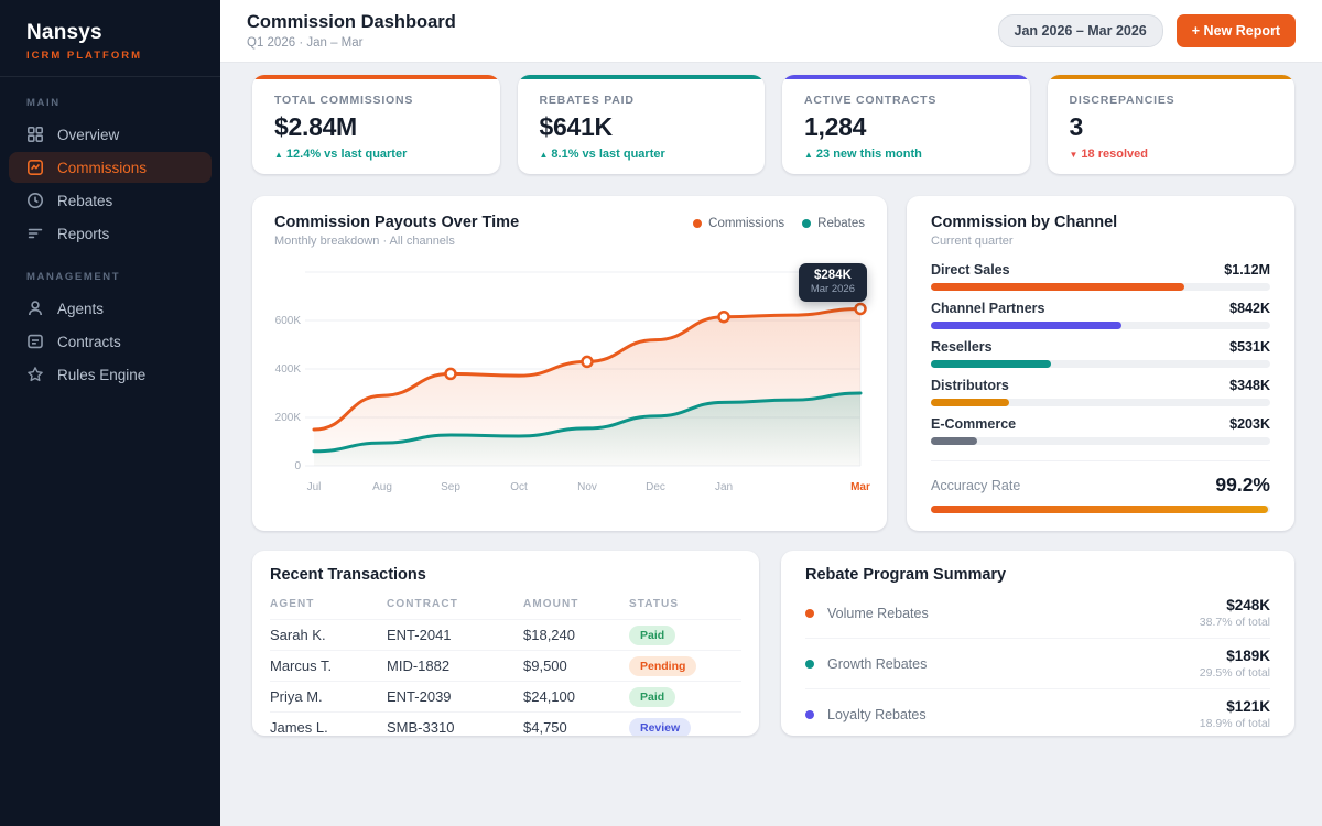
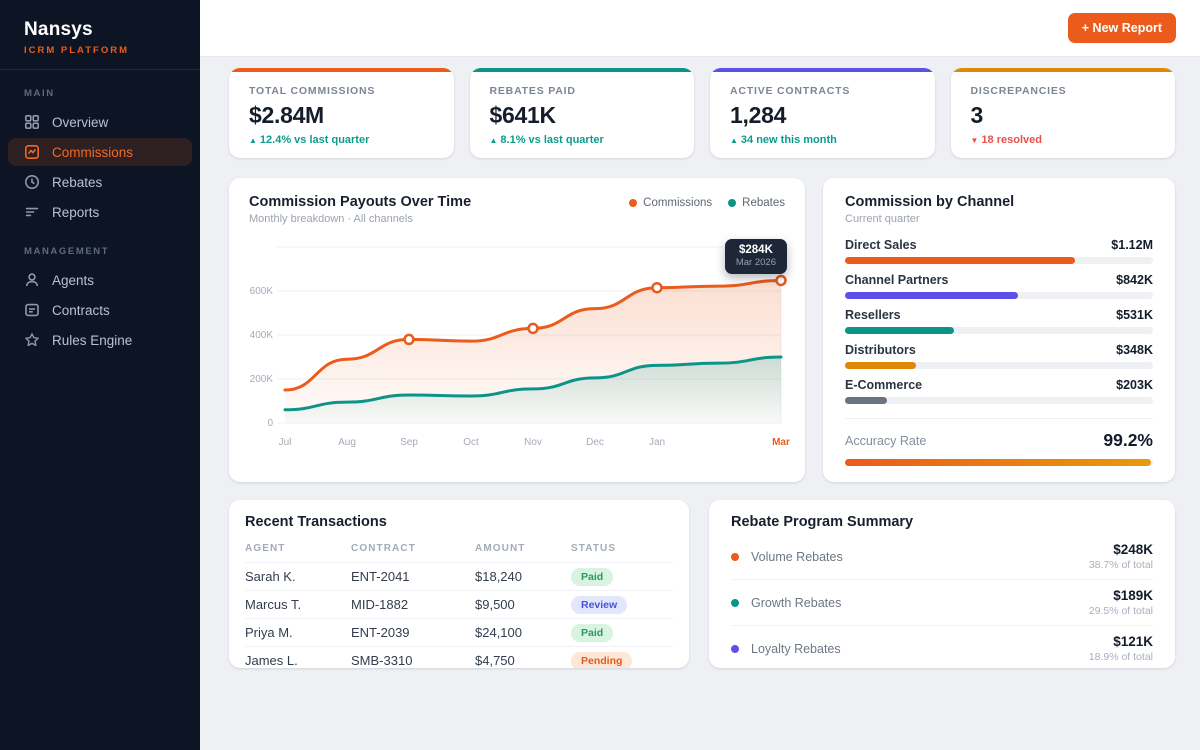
  Nansys
  ICRM PLATFORM
  MAIN
  Overview
  Commissions
  Rebates
  Reports
  MANAGEMENT
  Agents
  Contracts
  Rules Engine
- Commission Dashboard
- Q1 2026 · Jan – Mar
- Jan 2026 – Mar 2026
  + New Report
  TOTAL COMMISSIONS
  $2.84M
  ▲ 12.4% vs last quarter
  REBATES PAID
  $641K
  ▲ 8.1% vs last quarter
  ACTIVE CONTRACTS
  1,284
- ▲ 23 new this month
+ ▲ 34 new this month
  DISCREPANCIES
  3
  ▼ 18 resolved
  Commission Payouts Over Time
  Monthly breakdown · All channels
  Commissions
  Rebates
  0
  200K
  400K
  600K
  Jul
  Aug
  Sep
  Oct
  Nov
  Dec
  Jan
  Mar
  $284K
  Mar 2026
  Commission by Channel
  Current quarter
  Direct Sales
  $1.12M
  Channel Partners
  $842K
  Resellers
  $531K
  Distributors
  $348K
  E-Commerce
  $203K
  Accuracy Rate
  99.2%
  Recent Transactions
  AGENT
  CONTRACT
  AMOUNT
  STATUS
  Sarah K.
  ENT-2041
  $18,240
  Paid
  Marcus T.
  MID-1882
  $9,500
- Pending
+ Review
  Priya M.
  ENT-2039
  $24,100
  Paid
  James L.
  SMB-3310
  $4,750
- Review
+ Pending
  Rebate Program Summary
  Volume Rebates
  $248K
  38.7% of total
  Growth Rebates
  $189K
  29.5% of total
  Loyalty Rebates
  $121K
  18.9% of total
